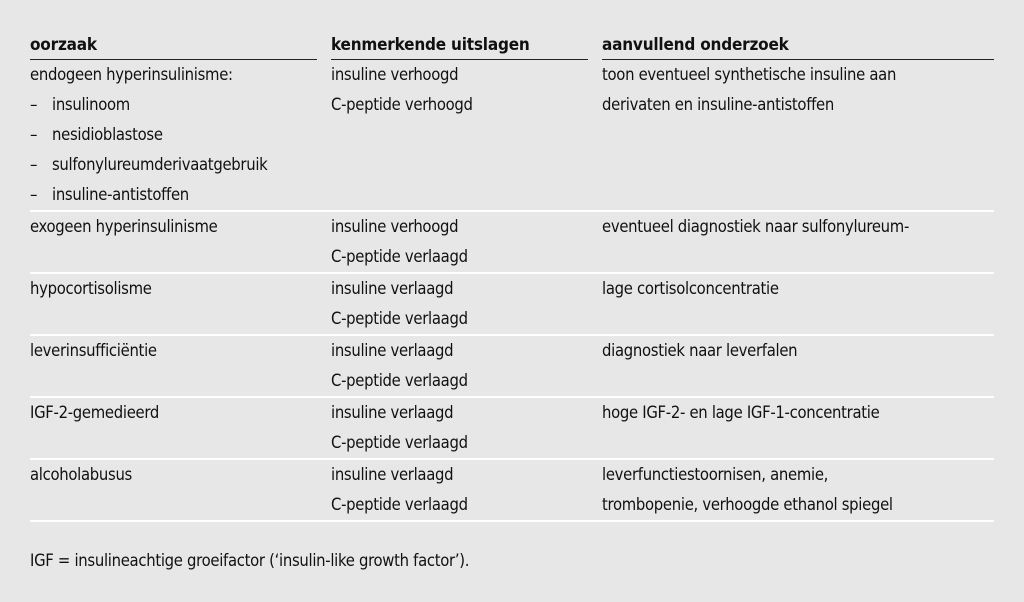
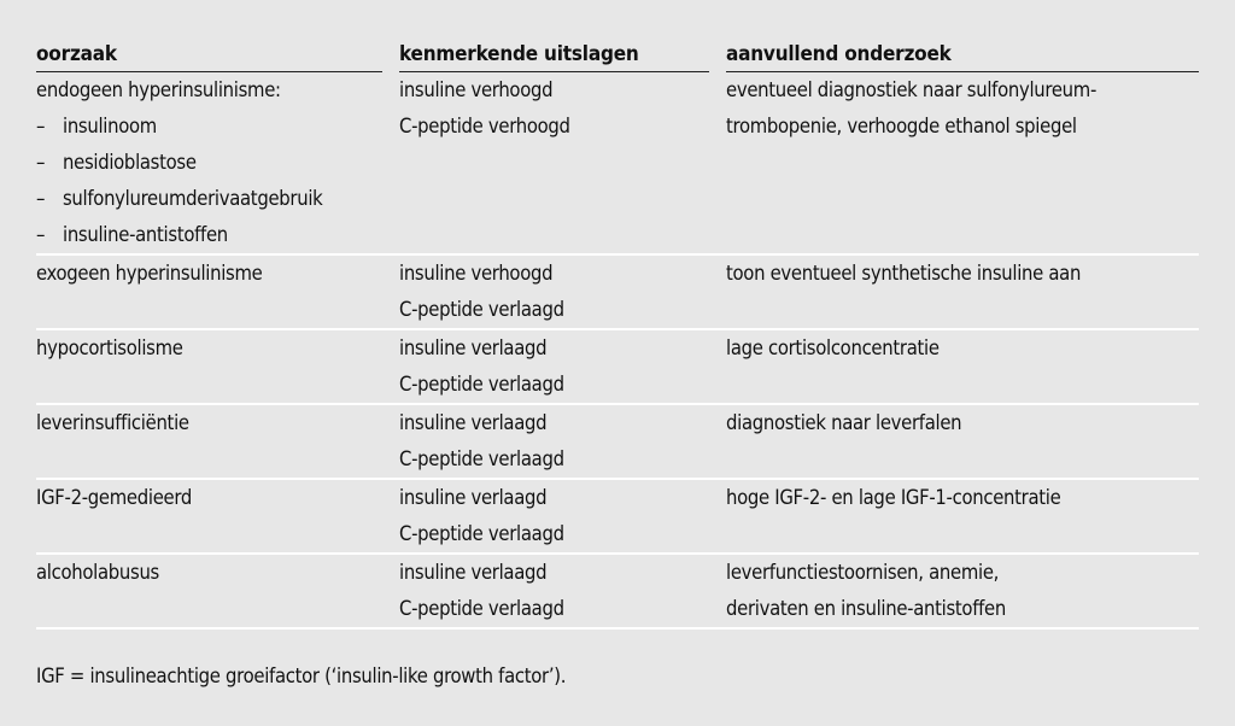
  oorzaak
  kenmerkende uitslagen
  aanvullend onderzoek
  endogeen hyperinsulinisme:
  –
  insulinoom
  –
  nesidioblastose
  –
  sulfonylureumderivaatgebruik
  –
  insuline-antistoffen
  insuline verhoogd
  C-peptide verhoogd
- toon eventueel synthetische insuline aan
+ eventueel diagnostiek naar sulfonylureum-
- derivaten en insuline-antistoffen
+ trombopenie, verhoogde ethanol spiegel
  exogeen hyperinsulinisme
  insuline verhoogd
  C-peptide verlaagd
- eventueel diagnostiek naar sulfonylureum-
+ toon eventueel synthetische insuline aan
  hypocortisolisme
  insuline verlaagd
  C-peptide verlaagd
  lage cortisolconcentratie
  leverinsufficiëntie
  insuline verlaagd
  C-peptide verlaagd
  diagnostiek naar leverfalen
  IGF-2-gemedieerd
  insuline verlaagd
  C-peptide verlaagd
  hoge IGF-2- en lage IGF-1-concentratie
  alcoholabusus
  insuline verlaagd
  C-peptide verlaagd
  leverfunctiestoornisen, anemie,
- trombopenie, verhoogde ethanol spiegel
+ derivaten en insuline-antistoffen
  IGF = insulineachtige groeifactor (‘insulin-like growth factor’).
